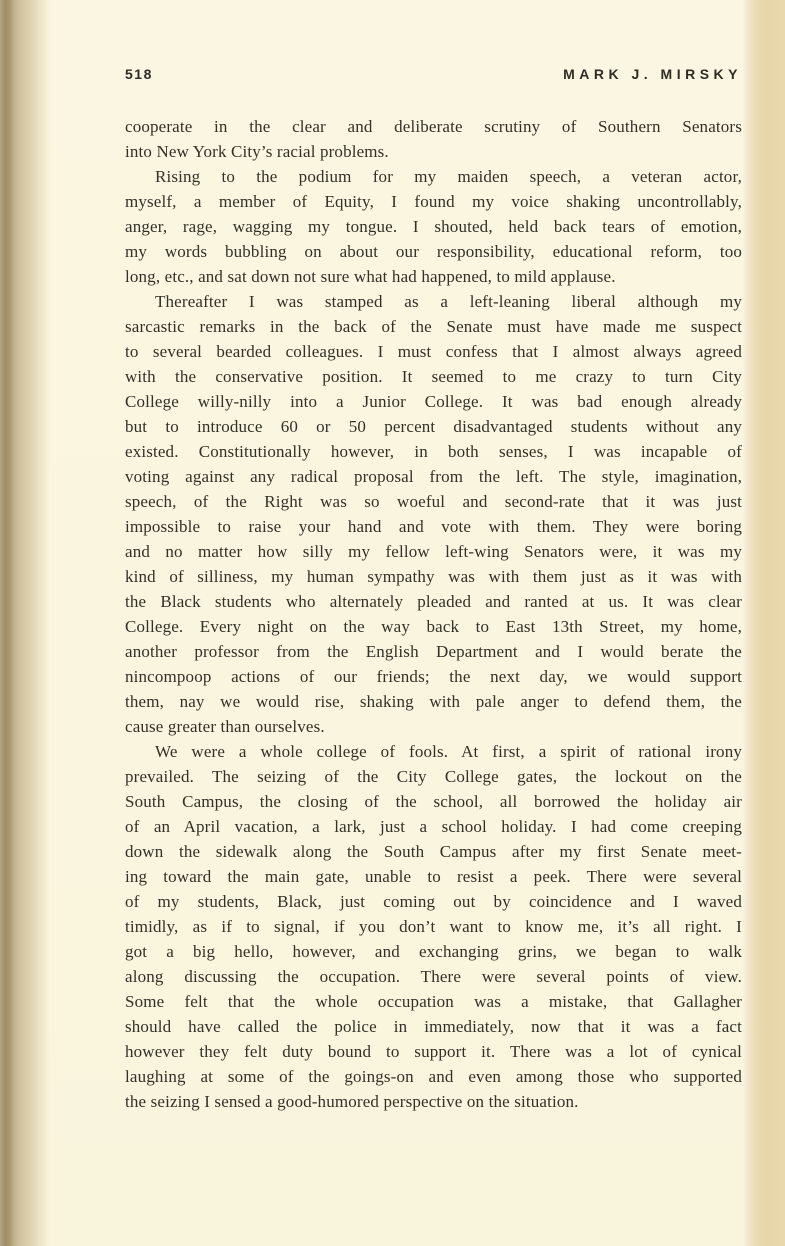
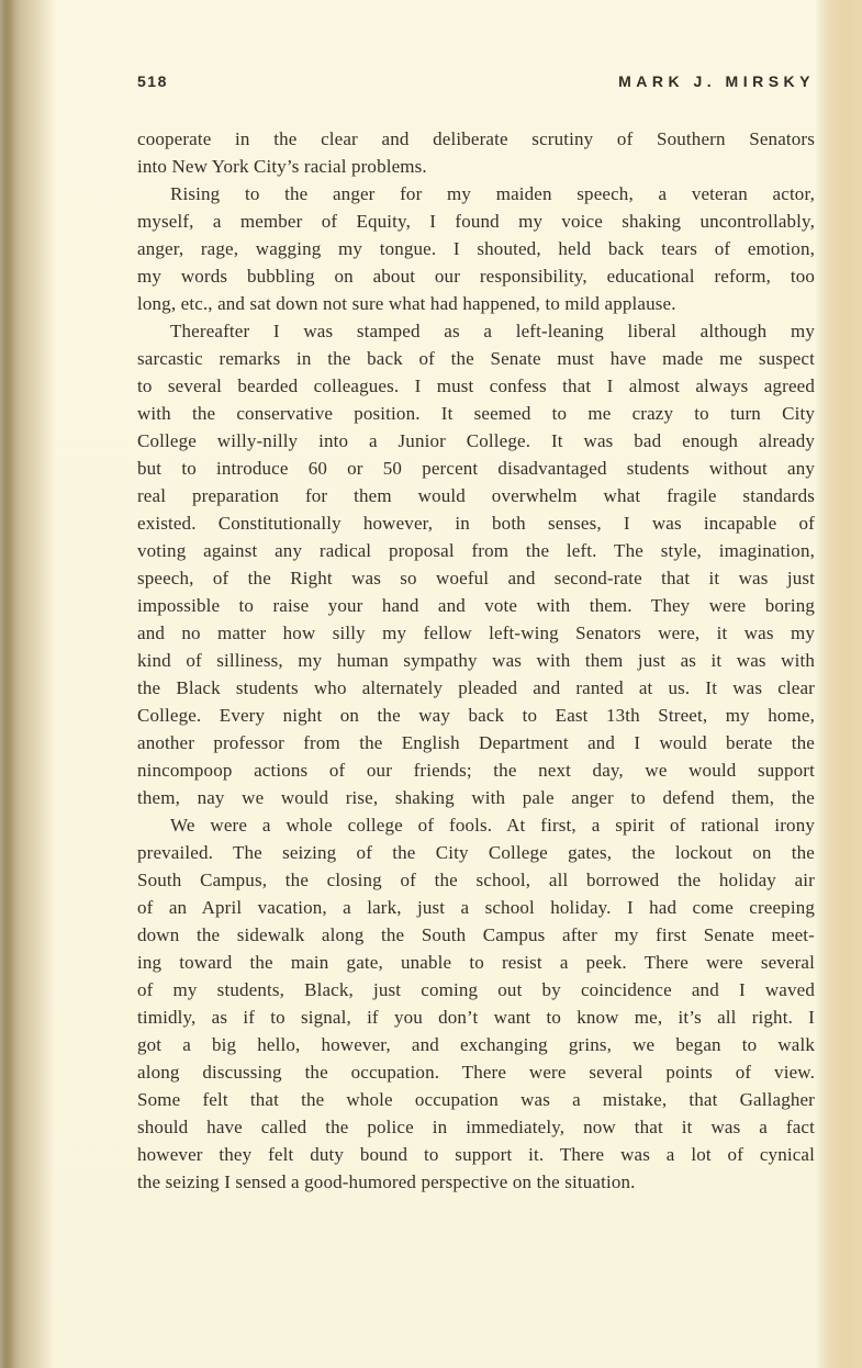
  518
  MARK J. MIRSKY
  cooperate in the clear and deliberate scrutiny of Southern Senators
  into New York City’s racial problems.
- Rising to the podium for my maiden speech, a veteran actor,
+ Rising to the anger for my maiden speech, a veteran actor,
  myself, a member of Equity, I found my voice shaking uncontrollably,
  anger, rage, wagging my tongue. I shouted, held back tears of emotion,
  my words bubbling on about our responsibility, educational reform, too
  long, etc., and sat down not sure what had happened, to mild applause.
  Thereafter I was stamped as a left-leaning liberal although my
  sarcastic remarks in the back of the Senate must have made me suspect
  to several bearded colleagues. I must confess that I almost always agreed
  with the conservative position. It seemed to me crazy to turn City
  College willy-nilly into a Junior College. It was bad enough already
  but to introduce 60 or 50 percent disadvantaged students without any
+ real preparation for them would overwhelm what fragile standards
  existed. Constitutionally however, in both senses, I was incapable of
  voting against any radical proposal from the left. The style, imagination,
  speech, of the Right was so woeful and second-rate that it was just
  impossible to raise your hand and vote with them. They were boring
  and no matter how silly my fellow left-wing Senators were, it was my
  kind of silliness, my human sympathy was with them just as it was with
  the Black students who alternately pleaded and ranted at us. It was clear
  College. Every night on the way back to East 13th Street, my home,
  another professor from the English Department and I would berate the
  nincompoop actions of our friends; the next day, we would support
  them, nay we would rise, shaking with pale anger to defend them, the
- cause greater than ourselves.
  We were a whole college of fools. At first, a spirit of rational irony
  prevailed. The seizing of the City College gates, the lockout on the
  South Campus, the closing of the school, all borrowed the holiday air
  of an April vacation, a lark, just a school holiday. I had come creeping
  down the sidewalk along the South Campus after my first Senate meet-
  ing toward the main gate, unable to resist a peek. There were several
  of my students, Black, just coming out by coincidence and I waved
  timidly, as if to signal, if you don’t want to know me, it’s all right. I
  got a big hello, however, and exchanging grins, we began to walk
  along discussing the occupation. There were several points of view.
  Some felt that the whole occupation was a mistake, that Gallagher
  should have called the police in immediately, now that it was a fact
  however they felt duty bound to support it. There was a lot of cynical
- laughing at some of the goings-on and even among those who supported
  the seizing I sensed a good-humored perspective on the situation.
